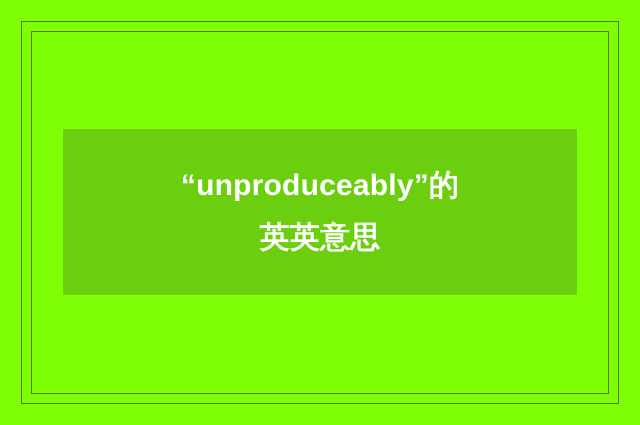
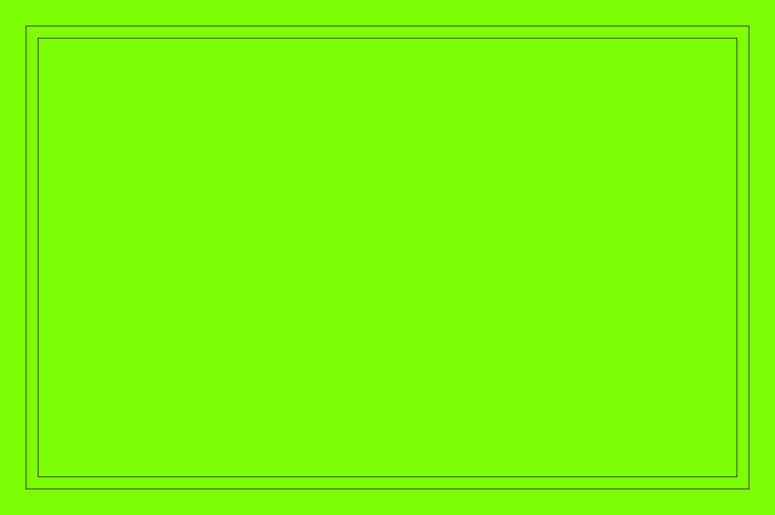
- “unproduceably”的英英意思
